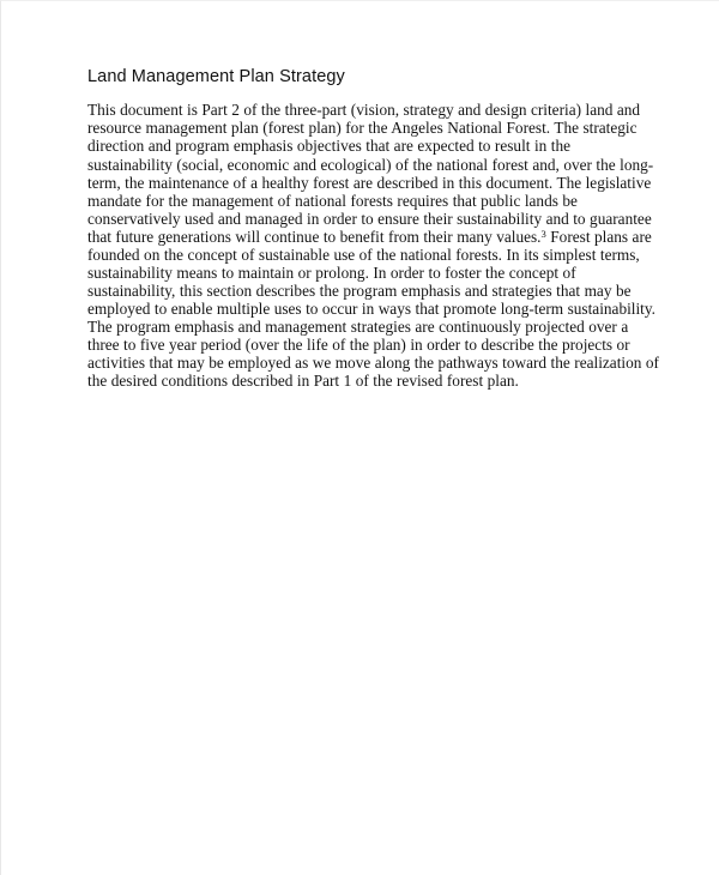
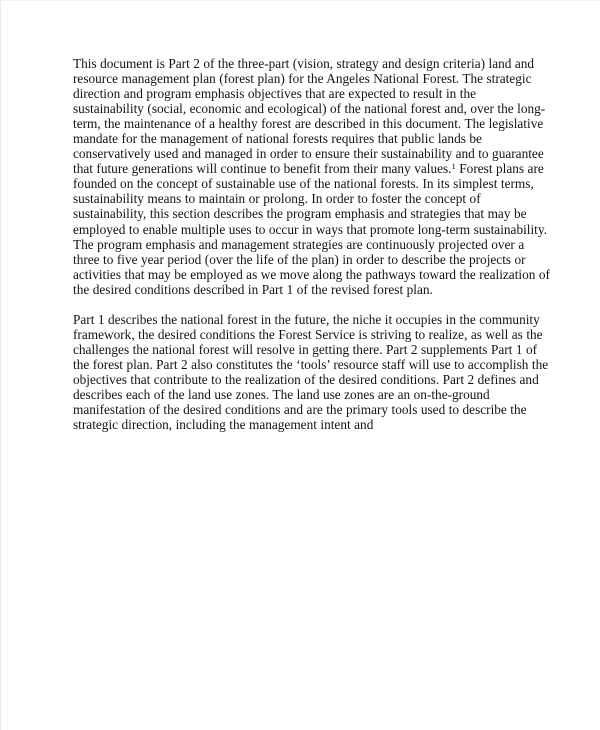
- Land Management Plan Strategy
- This document is Part 2 of the three-part (vision, strategy and design criteria) land and resource management plan (forest plan) for the Angeles National Forest. The strategic direction and program emphasis objectives that are expected to result in the sustainability (social, economic and ecological) of the national forest and, over the long-term, the maintenance of a healthy forest are described in this document. The legislative mandate for the management of national forests requires that public lands be conservatively used and managed in order to ensure their sustainability and to guarantee that future generations will continue to benefit from their many values.3 Forest plans are founded on the concept of sustainable use of the national forests. In its simplest terms, sustainability means to maintain or prolong. In order to foster the concept of sustainability, this section describes the program emphasis and strategies that may be employed to enable multiple uses to occur in ways that promote long-term sustainability. The program emphasis and management strategies are continuously projected over a three to five year period (over the life of the plan) in order to describe the projects or activities that may be employed as we move along the pathways toward the realization of the desired conditions described in Part 1 of the revised forest plan.
+ This document is Part 2 of the three-part (vision, strategy and design criteria) land and resource management plan (forest plan) for the Angeles National Forest. The strategic direction and program emphasis objectives that are expected to result in the sustainability (social, economic and ecological) of the national forest and, over the long-term, the maintenance of a healthy forest are described in this document. The legislative mandate for the management of national forests requires that public lands be conservatively used and managed in order to ensure their sustainability and to guarantee that future generations will continue to benefit from their many values.1 Forest plans are founded on the concept of sustainable use of the national forests. In its simplest terms, sustainability means to maintain or prolong. In order to foster the concept of sustainability, this section describes the program emphasis and strategies that may be employed to enable multiple uses to occur in ways that promote long-term sustainability. The program emphasis and management strategies are continuously projected over a three to five year period (over the life of the plan) in order to describe the projects or activities that may be employed as we move along the pathways toward the realization of the desired conditions described in Part 1 of the revised forest plan.
+ Part 1 describes the national forest in the future, the niche it occupies in the community framework, the desired conditions the Forest Service is striving to realize, as well as the challenges the national forest will resolve in getting there. Part 2 supplements Part 1 of the forest plan. Part 2 also constitutes the ‘tools’ resource staff will use to accomplish the objectives that contribute to the realization of the desired conditions. Part 2 defines and describes each of the land use zones. The land use zones are an on-the-ground manifestation of the desired conditions and are the primary tools used to describe the strategic direction, including the management intent and
